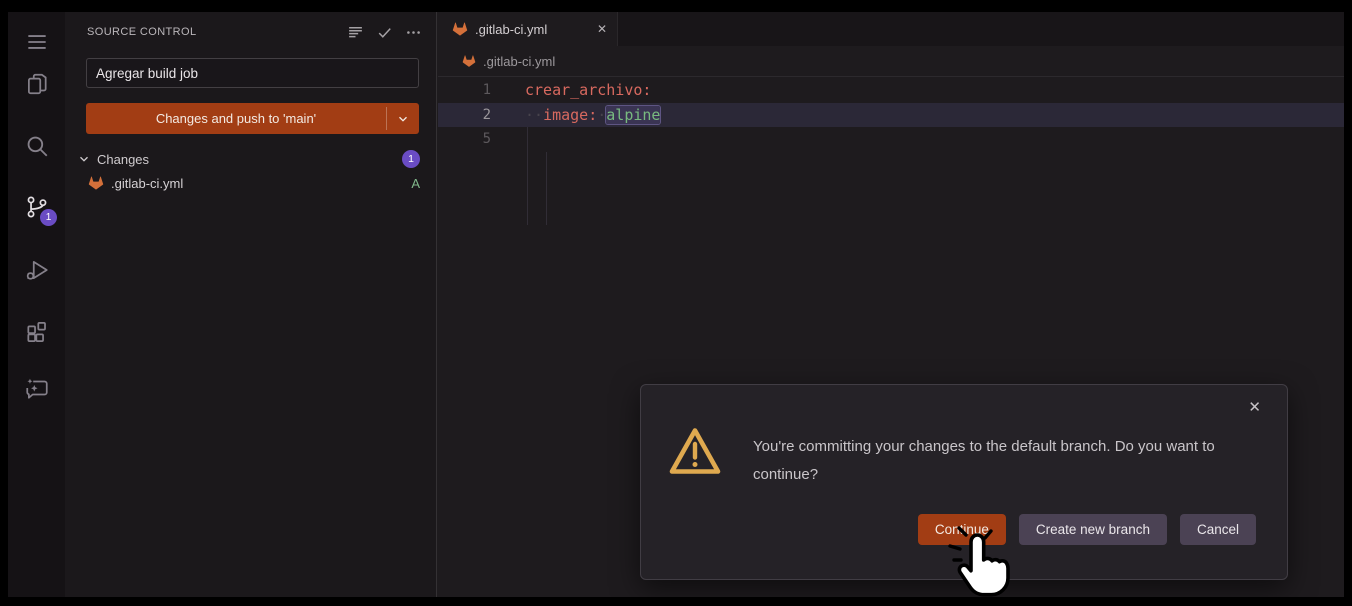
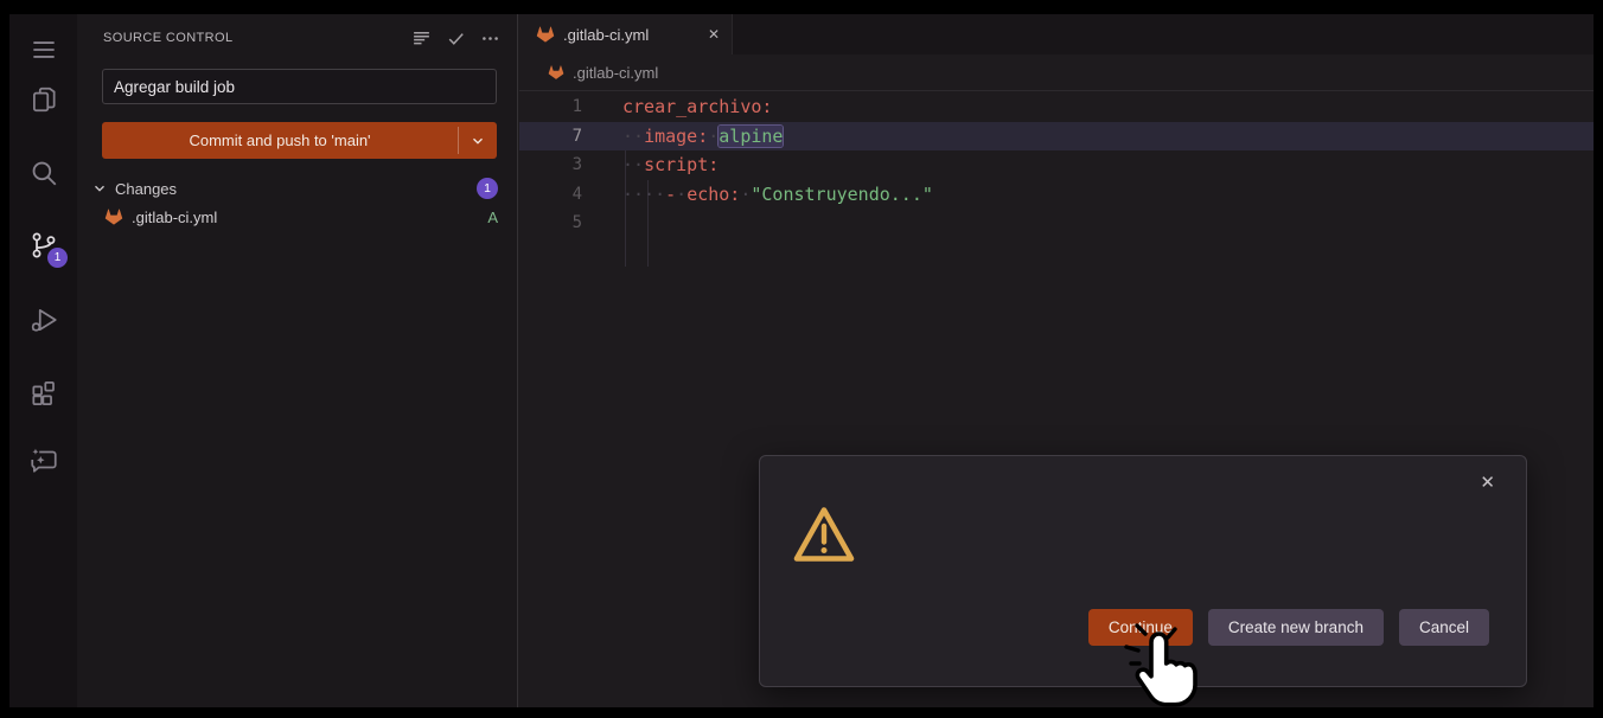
  1
  SOURCE CONTROL
  Agregar build job
- Changes and push to 'main'
+ Commit and push to 'main'
  Changes
  1
  .gitlab-ci.yml
  A
  .gitlab-ci.yml
  ✕
  .gitlab-ci.yml
  1
  crear_archivo:
- 2
+ 7
  ··image:·alpine
+ 3
+ ··script:
+ 4
+ ····-·echo:·"Construyendo..."
  5
  ✕
- You're committing your changes to the default branch. Do you want to
- continue?
  Coninue
  Create new branch
  Cancel
